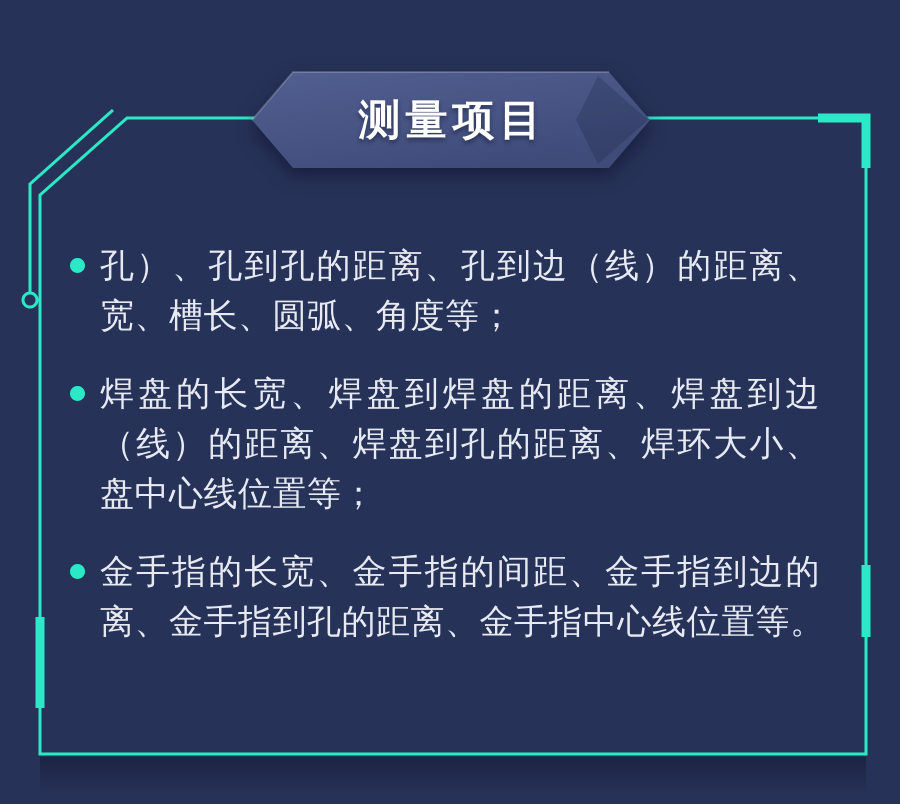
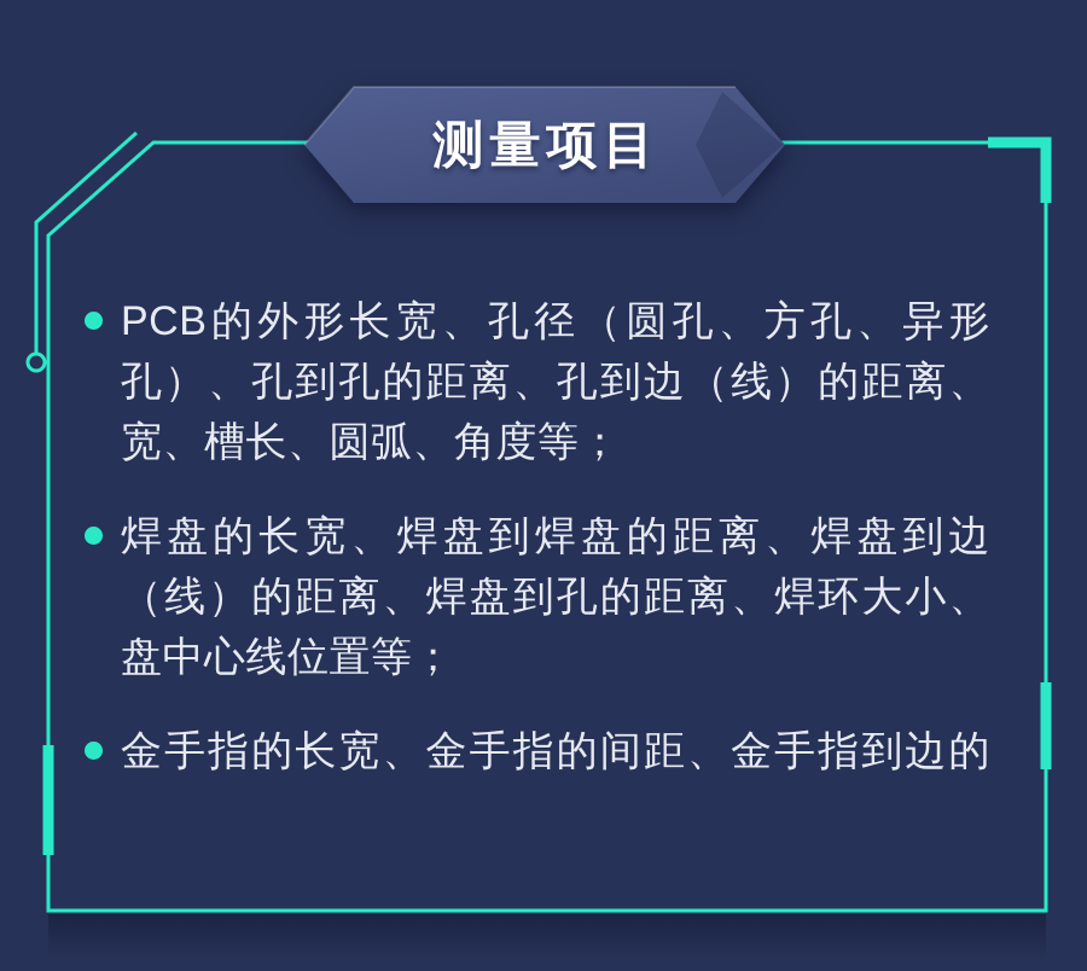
  测量项目
+ PCB的外形长宽、孔径（圆孔、方孔、异形
  孔）、孔到孔的距离、孔到边（线）的距离、
  宽、槽长、圆弧、角度等；
  焊盘的长宽、焊盘到焊盘的距离、焊盘到边
  （线）的距离、焊盘到孔的距离、焊环大小、
  盘中心线位置等；
  金手指的长宽、金手指的间距、金手指到边的
- 离、金手指到孔的距离、金手指中心线位置等。
